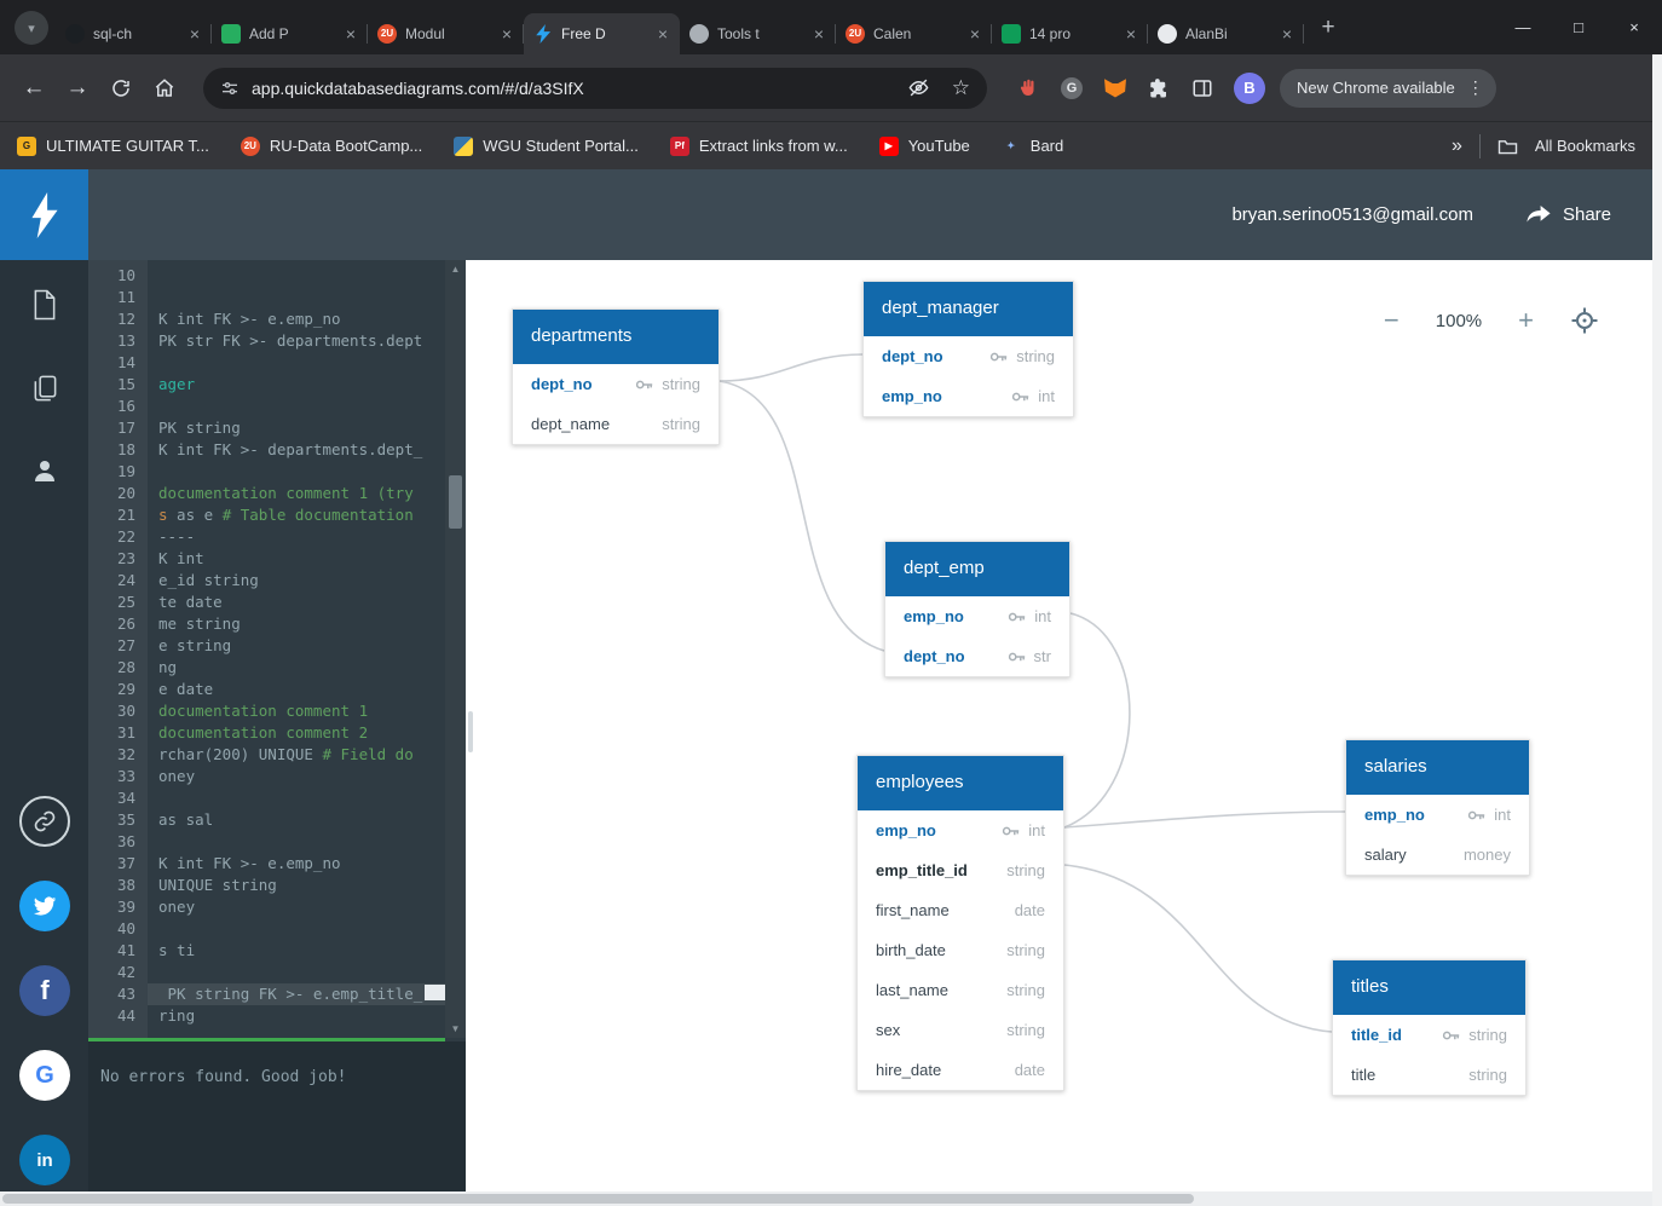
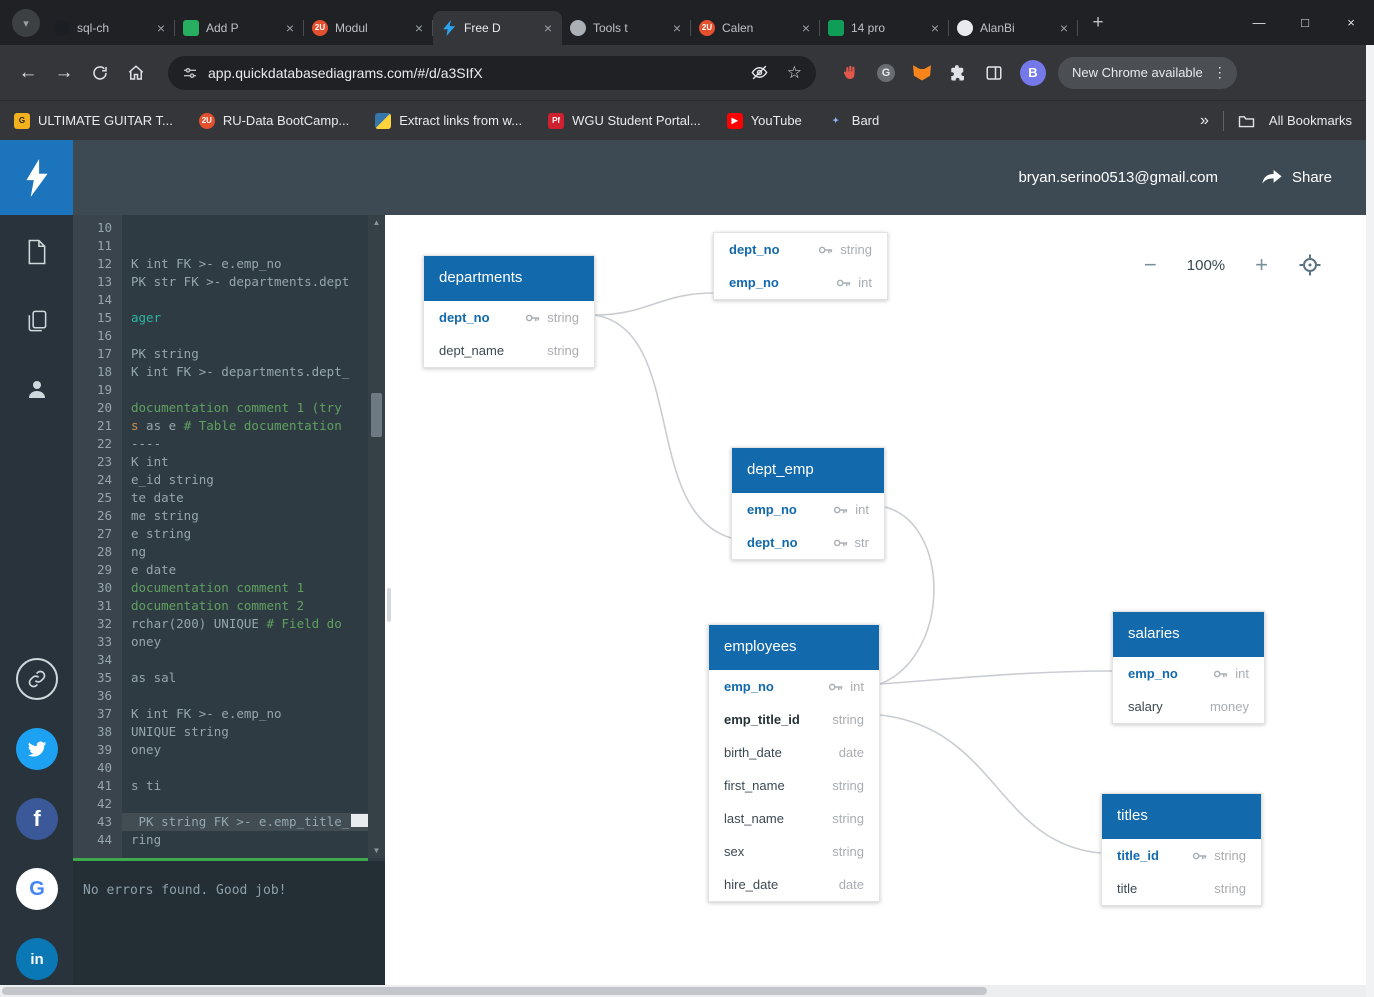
  ▾
  sql-ch
  ×
  Add P
  ×
  2U
  Modul
  ×
  Free D
  ×
  Tools t
  ×
  2U
  Calen
  ×
  14 pro
  ×
  AlanBi
  ×
  +
  —
  □
  ×
  ←
  →
  app.quickdatabasediagrams.com/#/d/a3SIfX
  ☆
  G
  B
  New Chrome available
  ⋮
  G
  ULTIMATE GUITAR T...
  2U
  RU-Data BootCamp...
- WGU Student Portal...
+ Extract links from w...
  Pf
- Extract links from w...
+ WGU Student Portal...
  ▶
  YouTube
  ✦
  Bard
  »
  All Bookmarks
  bryan.serino0513@gmail.com
  Share
  f
  G
  in
  10
  11
  12
  13
  14
  15
  16
  17
  18
  19
  20
  21
  22
  23
  24
  25
  26
  27
  28
  29
  30
  31
  32
  33
  34
  35
  36
  37
  38
  39
  40
  41
  42
  43
  44
  K int FK >- e.emp_no
  PK str FK >- departments.dept
  ager
  PK string
  K int FK >- departments.dept_
  documentation comment 1 (try
  s as e # Table documentation
  ----
  K int
  e_id string
  te date
  me string
  e string
  ng
  e date
  documentation comment 1
  documentation comment 2
  rchar(200) UNIQUE # Field do
  oney
  as sal
  K int FK >- e.emp_no
  UNIQUE string
  oney
  s ti
  PK string FK >- e.emp_title_
  ring
  ▲
  ▼
  No errors found. Good job!
  −
  100%
  +
  departments
  dept_no
  string
  dept_name
  string
- dept_manager
  dept_no
  string
  emp_no
  int
  dept_emp
  emp_no
  int
  dept_no
  str
  employees
  emp_no
  int
  emp_title_id
  string
- first_name
+ birth_date
  date
- birth_date
+ first_name
  string
  last_name
  string
  sex
  string
  hire_date
  date
  salaries
  emp_no
  int
  salary
  money
  titles
  title_id
  string
  title
  string
